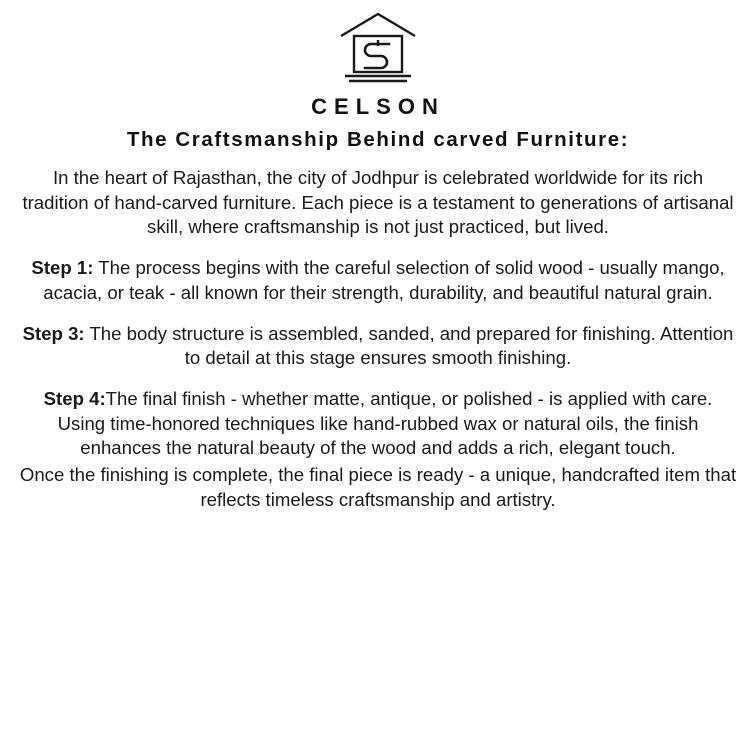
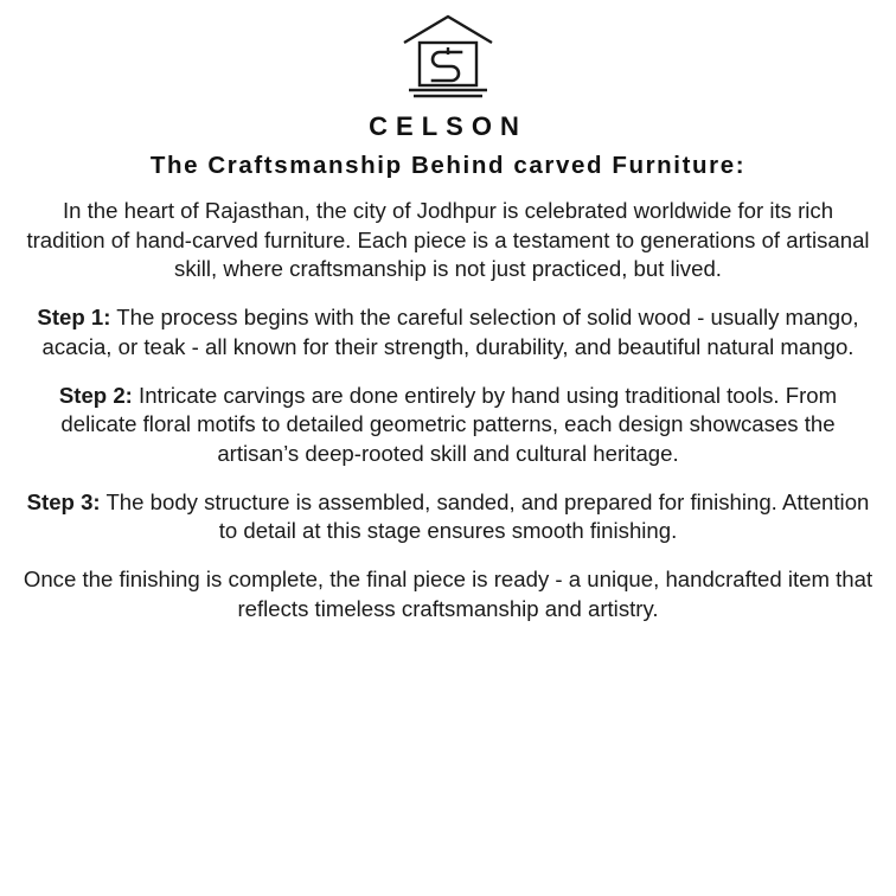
  CELSON
  The Craftsmanship Behind carved Furniture:
  In the heart of Rajasthan, the city of Jodhpur is celebrated worldwide for its rich tradition of hand-carved furniture. Each piece is a testament to generations of artisanal skill, where craftsmanship is not just practiced, but lived.
- Step 1: The process begins with the careful selection of solid wood - usually mango, acacia, or teak - all known for their strength, durability, and beautiful natural grain.
+ Step 1: The process begins with the careful selection of solid wood - usually mango, acacia, or teak - all known for their strength, durability, and beautiful natural mango.
+ Step 2: Intricate carvings are done entirely by hand using traditional tools. From delicate floral motifs to detailed geometric patterns, each design showcases the artisan’s deep-rooted skill and cultural heritage.
  Step 3: The body structure is assembled, sanded, and prepared for finishing. Attention to detail at this stage ensures smooth finishing.
- Step 4:The final finish - whether matte, antique, or polished - is applied with care. Using time-honored techniques like hand-rubbed wax or natural oils, the finish enhances the natural beauty of the wood and adds a rich, elegant touch.
  Once the finishing is complete, the final piece is ready - a unique, handcrafted item that reflects timeless craftsmanship and artistry.
